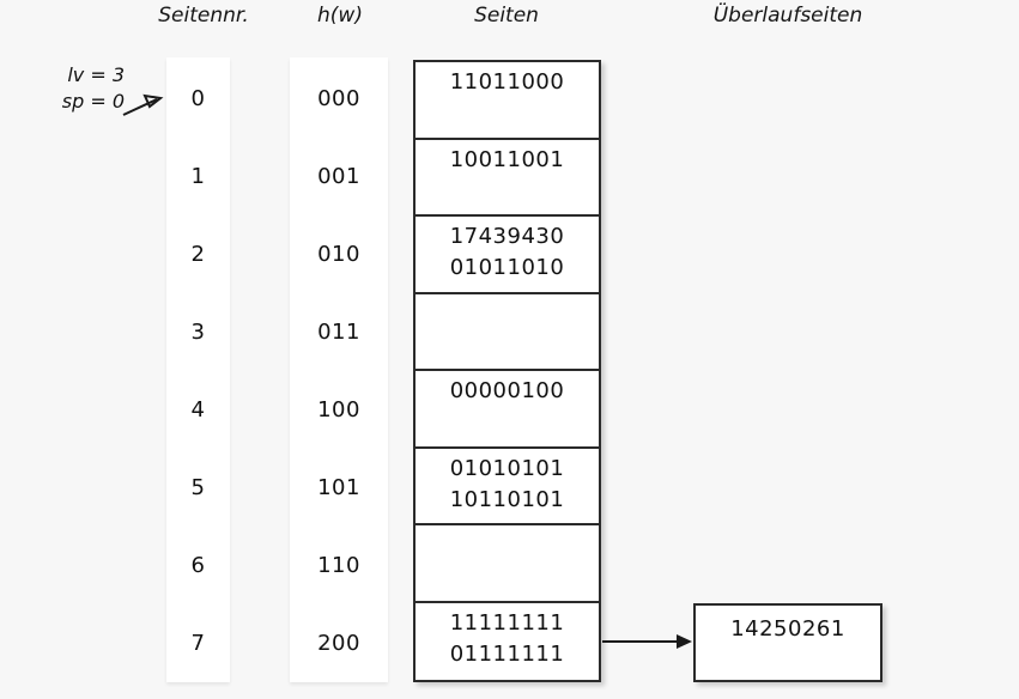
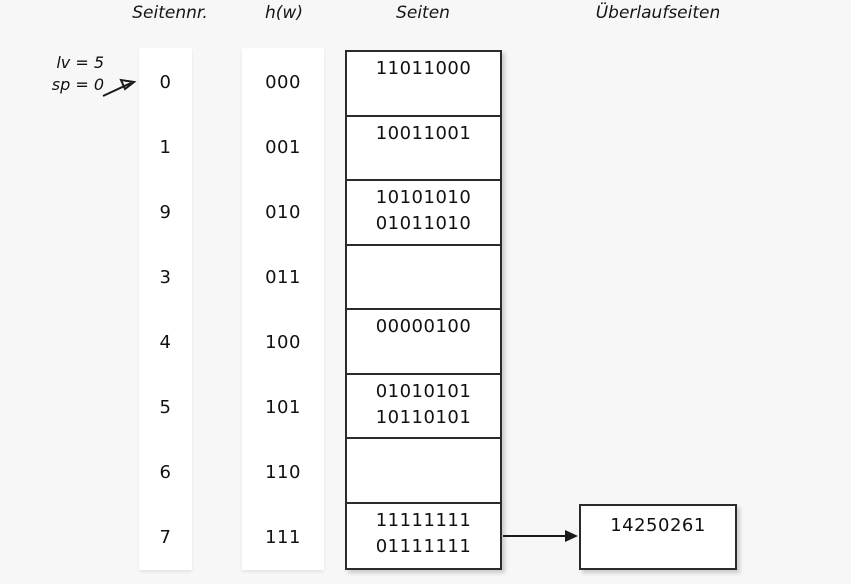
  Seitennr.
  h(w)
  Seiten
  Überlaufseiten
- lv = 3
+ lv = 5
  sp = 0
  0
  1
- 2
+ 9
  3
  4
  5
  6
  7
  000
  001
  010
  011
  100
  101
  110
- 200
+ 111
  11011000
  10011001
- 17439430
+ 10101010
  01011010
  00000100
  01010101
  10110101
  11111111
  01111111
  14250261
